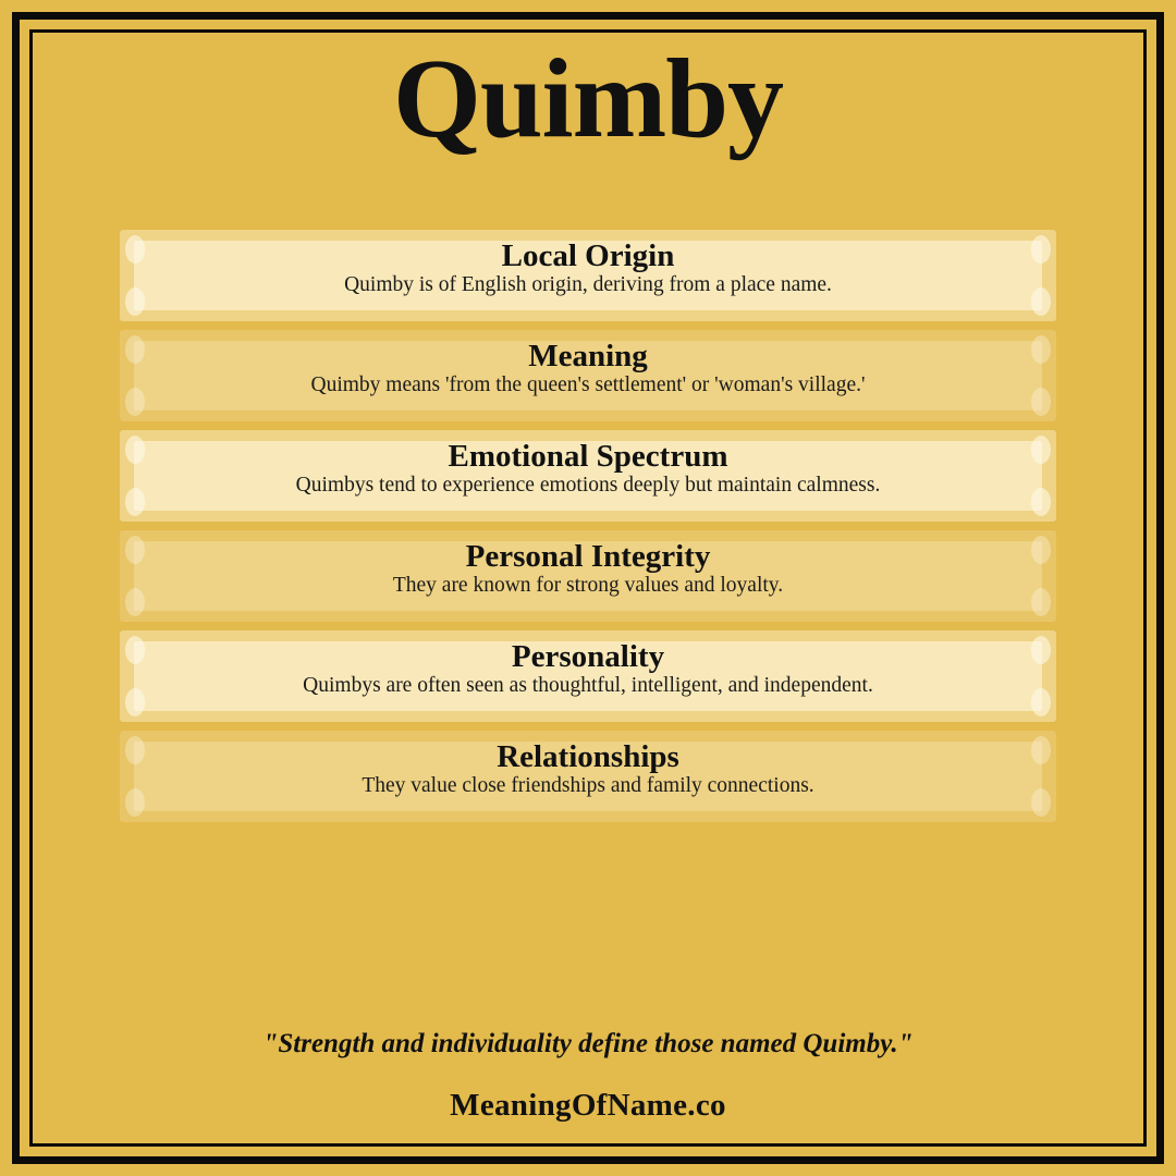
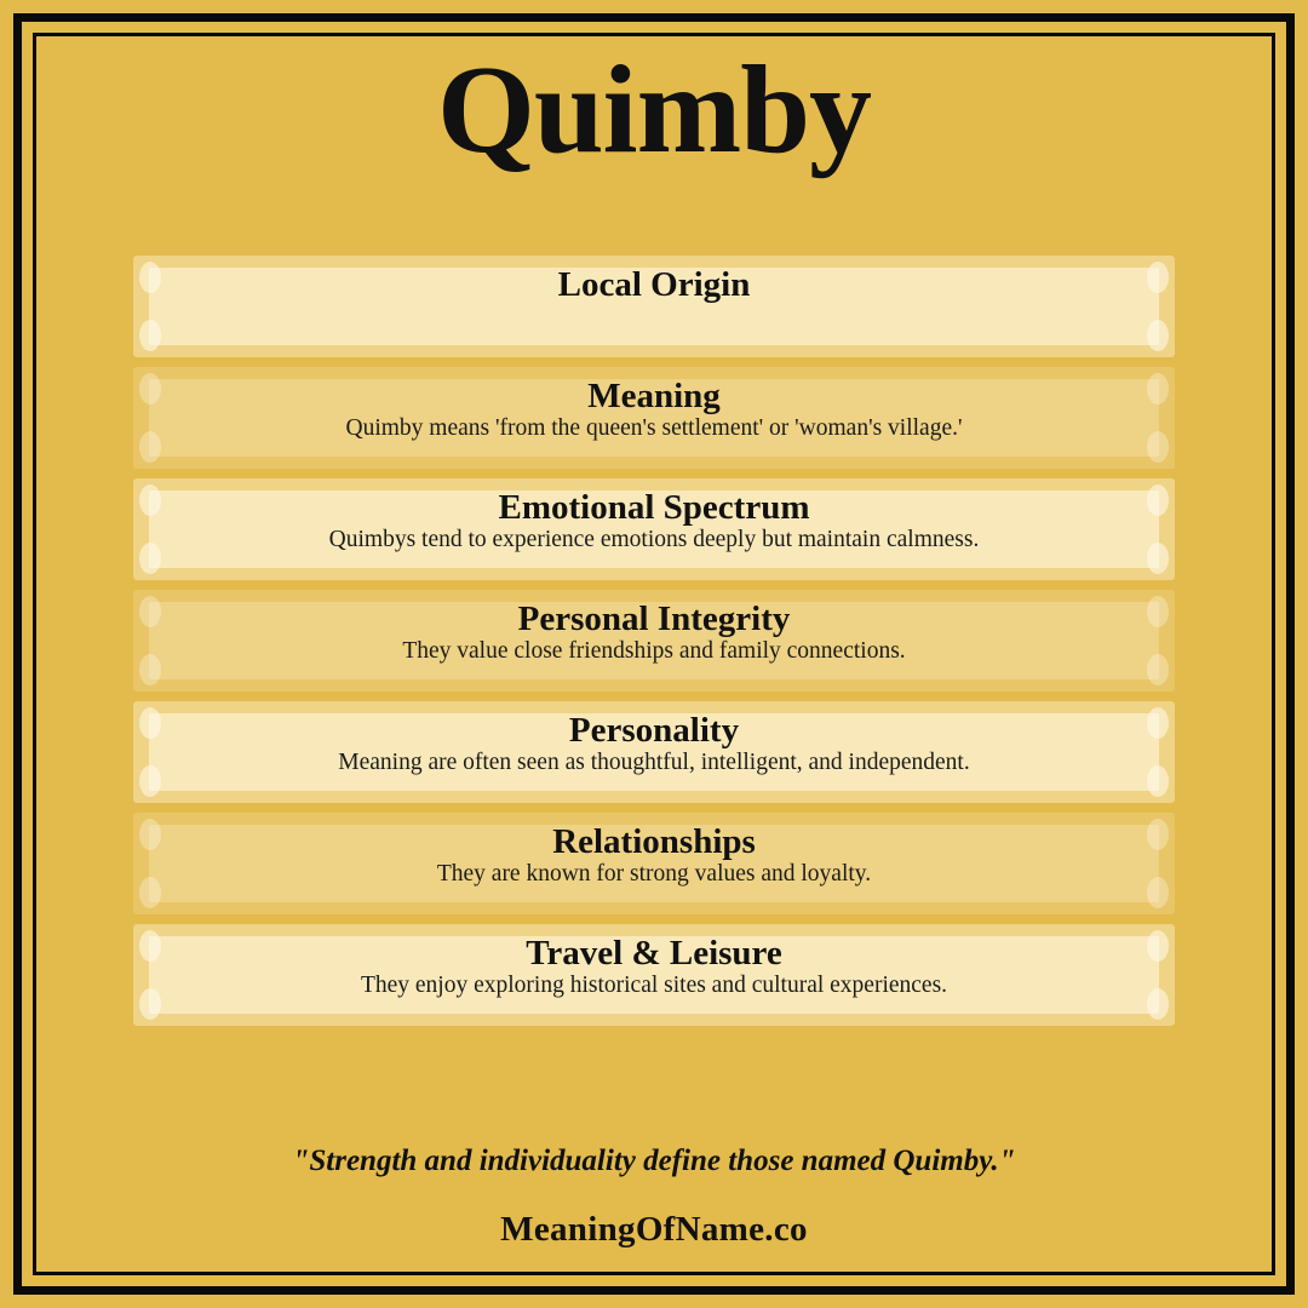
  Quimby
  Local Origin
- Quimby is of English origin, deriving from a place name.
  Meaning
  Quimby means 'from the queen's settlement' or 'woman's village.'
  Emotional Spectrum
  Quimbys tend to experience emotions deeply but maintain calmness.
  Personal Integrity
- They are known for strong values and loyalty.
+ They value close friendships and family connections.
  Personality
- Quimbys are often seen as thoughtful, intelligent, and independent.
+ Meaning are often seen as thoughtful, intelligent, and independent.
  Relationships
- They value close friendships and family connections.
+ They are known for strong values and loyalty.
+ Travel & Leisure
+ They enjoy exploring historical sites and cultural experiences.
  "Strength and individuality define those named Quimby."
  MeaningOfName.co
